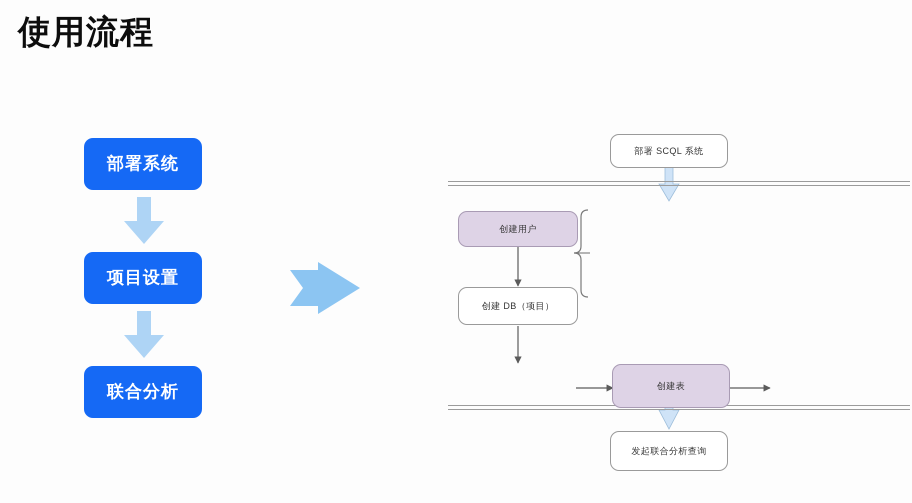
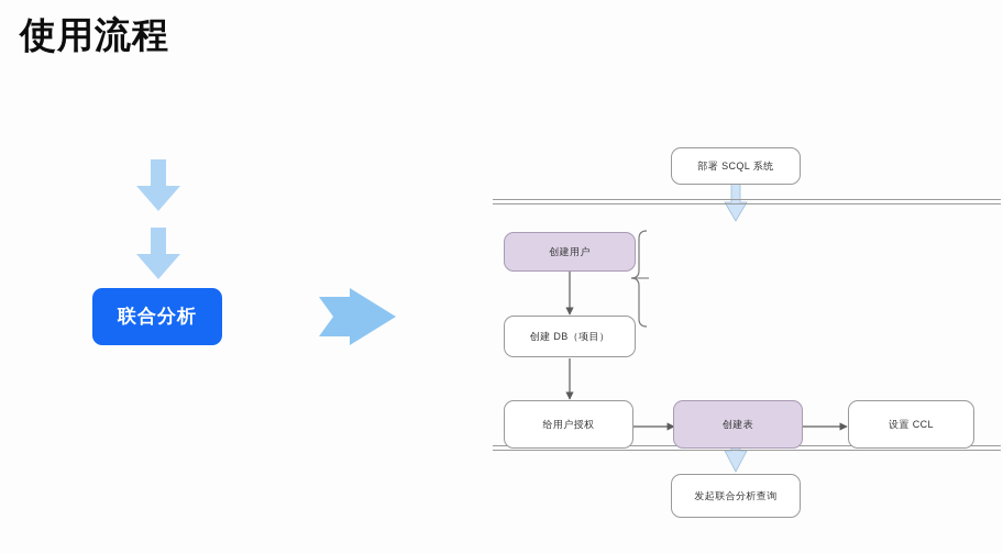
  使用流程
- 部署系统
- 项目设置
  联合分析
  部署 SCQL 系统
  创建用户
  创建 DB（项目）
+ 给用户授权
  创建表
+ 设置 CCL
  发起联合分析查询
